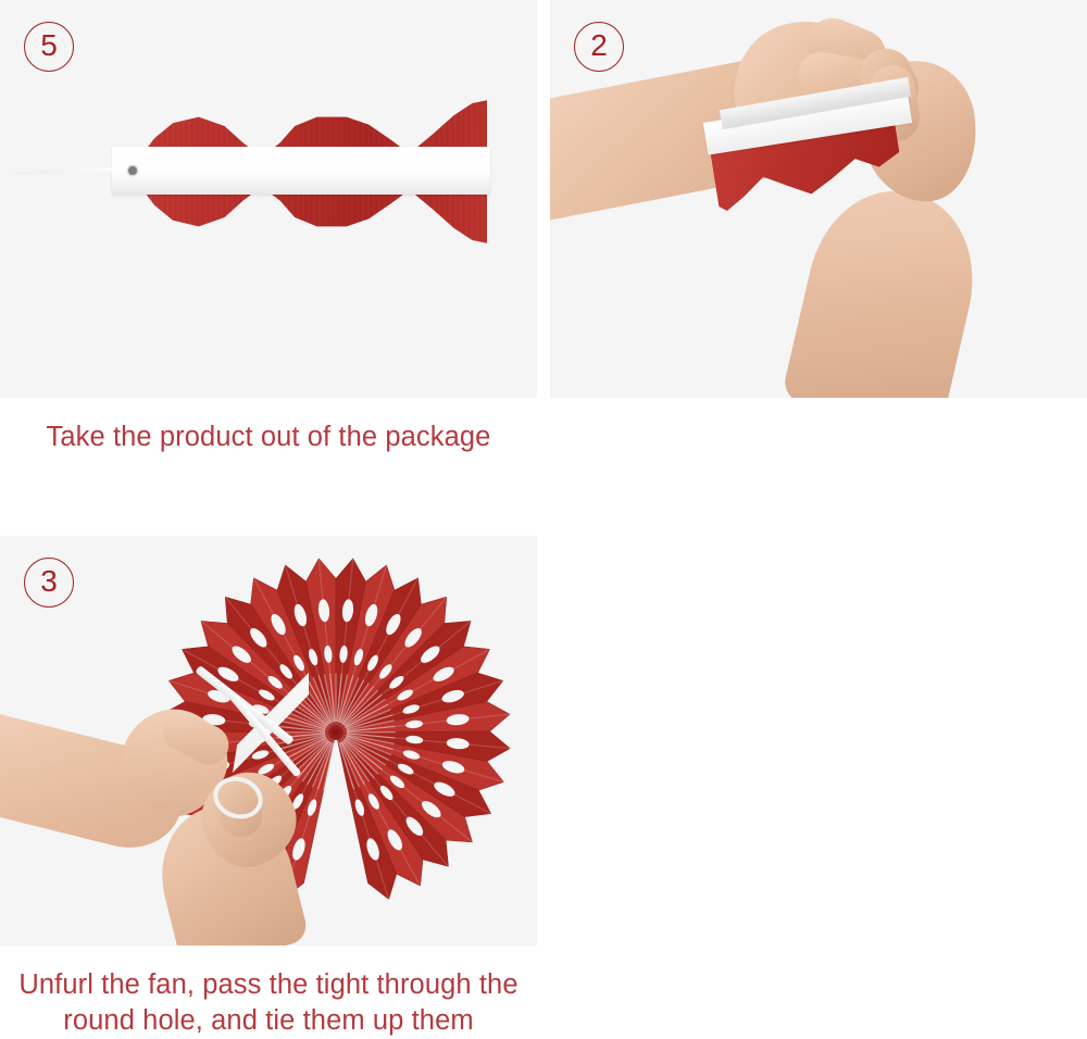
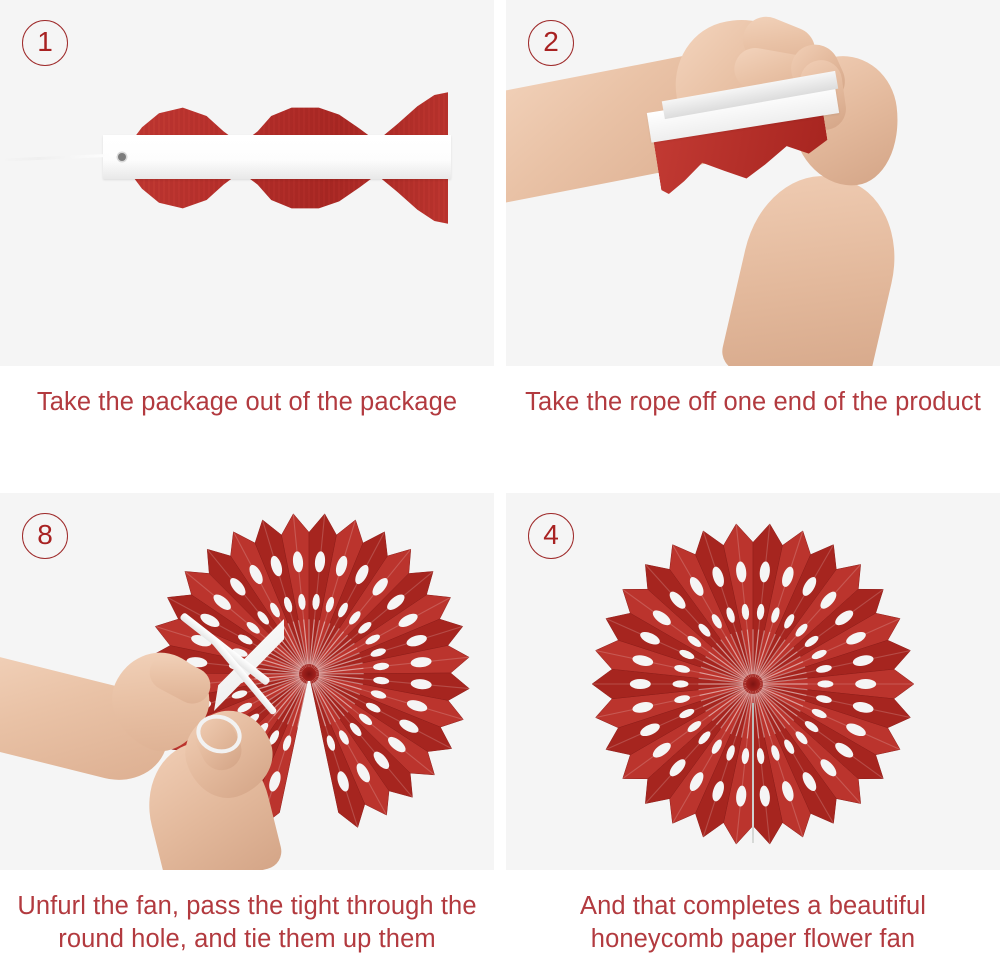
- 5
+ 1
- Take the product out of the package
+ Take the package out of the package
  2
+ Take the rope off one end of the product
- 3
+ 8
  Unfurl the fan, pass the tight through the
  round hole, and tie them up them
+ 4
+ And that completes a beautiful
+ honeycomb paper flower fan
